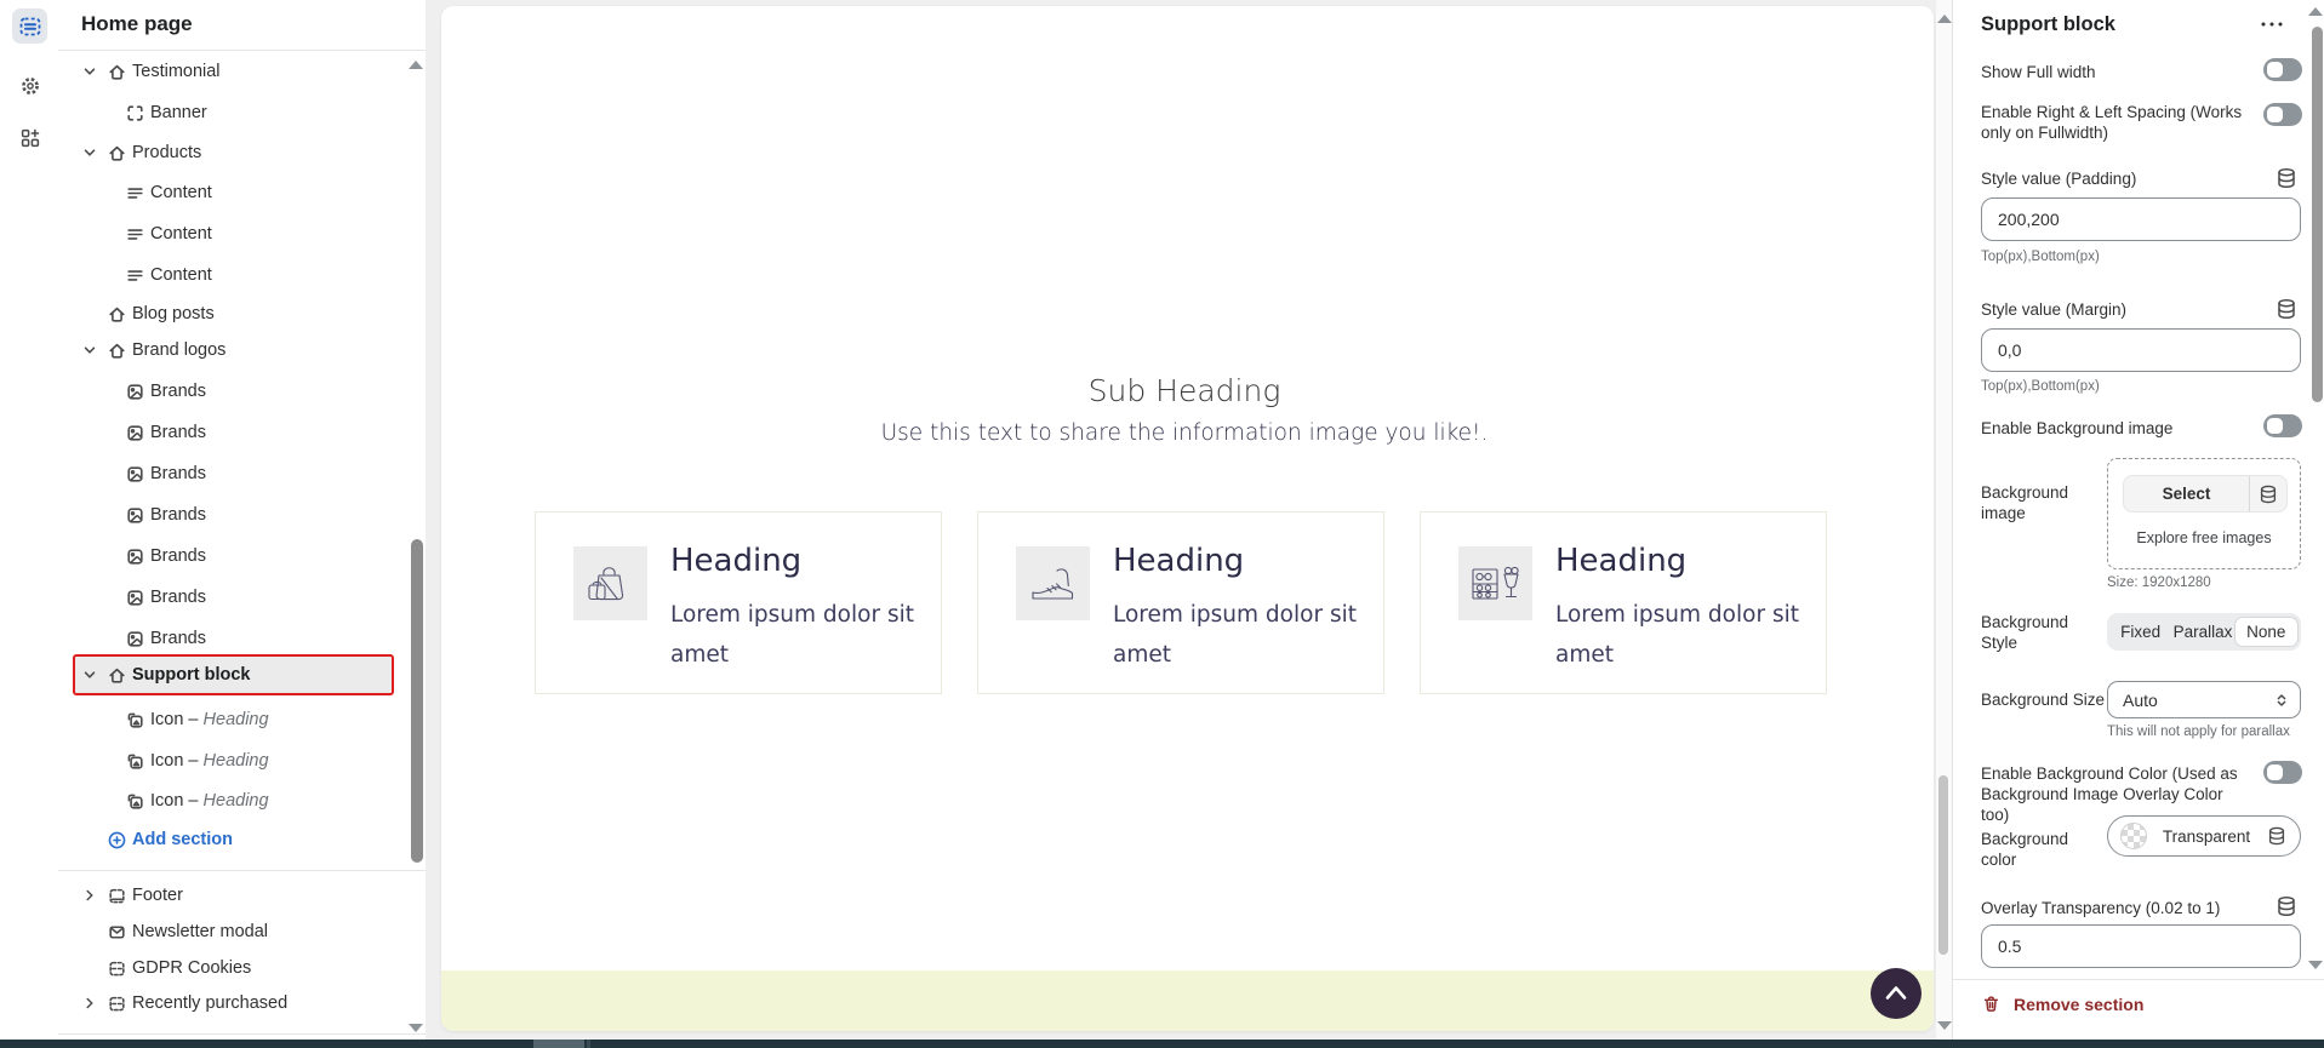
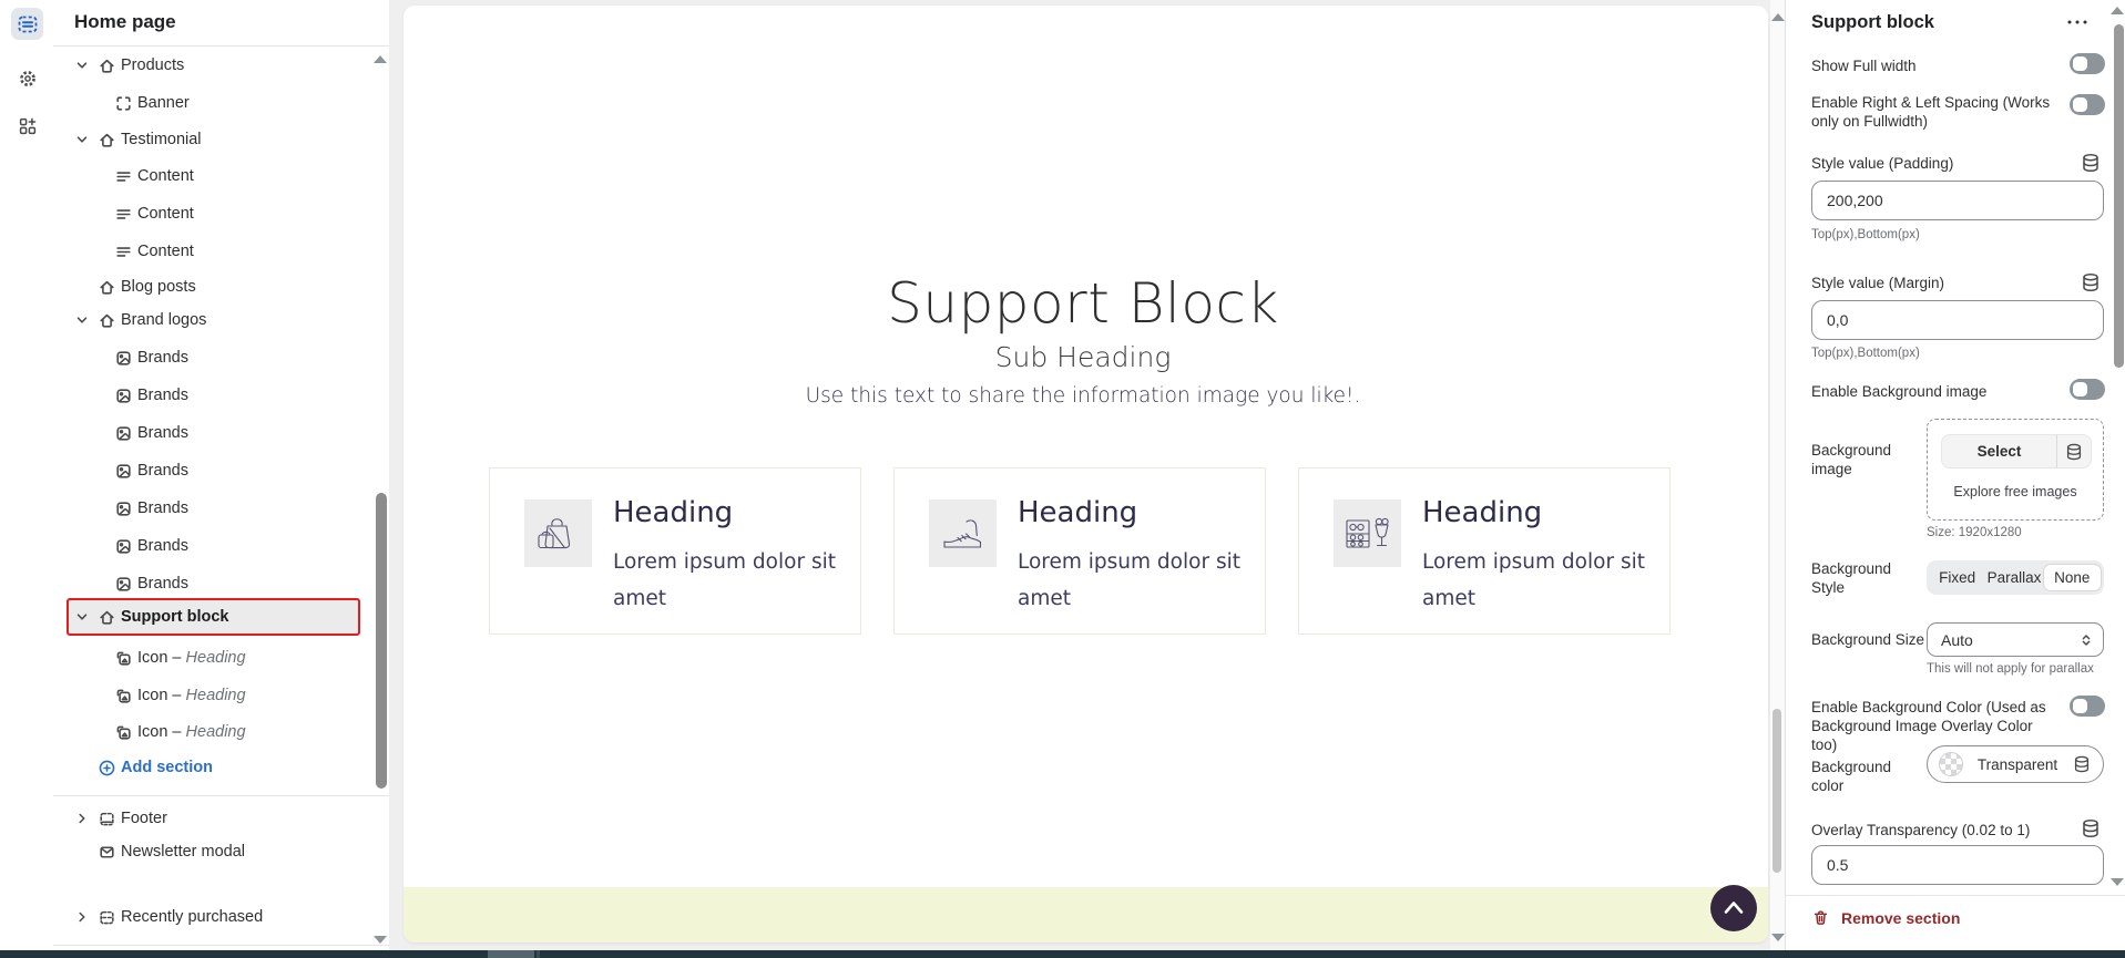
  Home page
- Testimonial
+ Products
  Banner
- Products
+ Testimonial
  Content
  Content
  Content
  Blog posts
  Brand logos
  Brands
  Brands
  Brands
  Brands
  Brands
  Brands
  Brands
  Support block
  Icon – Heading
  Icon – Heading
  Icon – Heading
  Add section
  Footer
  Newsletter modal
- GDPR Cookies
  Recently purchased
+ Support Block
  Sub Heading
  Use this text to share the information image you like!.
  Heading
  Lorem ipsum dolor sit amet
  Heading
  Lorem ipsum dolor sit amet
  Heading
  Lorem ipsum dolor sit amet
  Support block
  Show Full width
  Enable Right & Left Spacing (Works only on Fullwidth)
  Style value (Padding)
  200,200
  Top(px),Bottom(px)
  Style value (Margin)
  0,0
  Top(px),Bottom(px)
  Enable Background image
  Background image
  Select
  Explore free images
  Size: 1920x1280
  Background Style
  Fixed
  Parallax
  None
  Background Size
  Auto
  This will not apply for parallax
  Enable Background Color (Used as Background Image Overlay Color too)
  Background color
  Transparent
  Overlay Transparency (0.02 to 1)
  0.5
  Remove section
